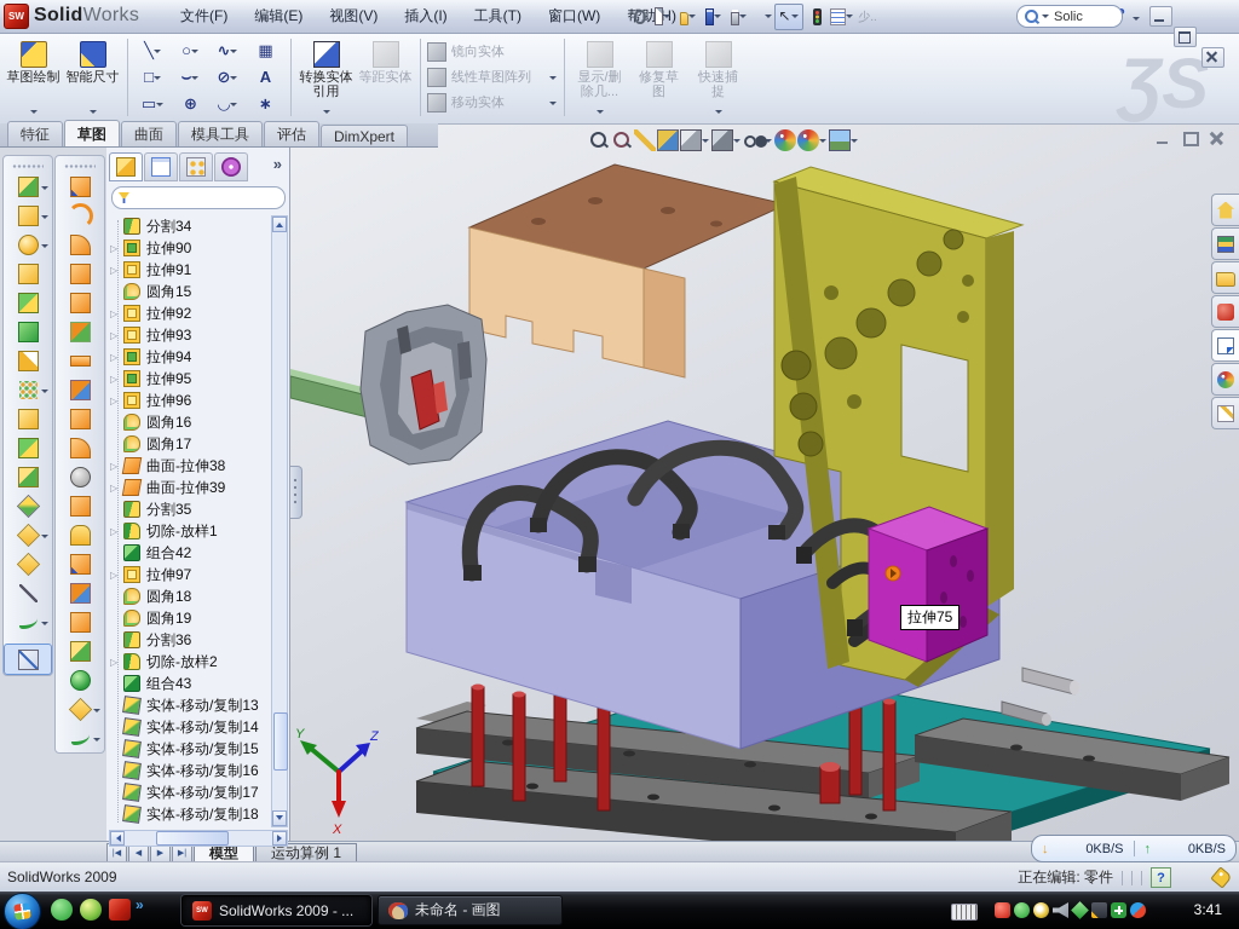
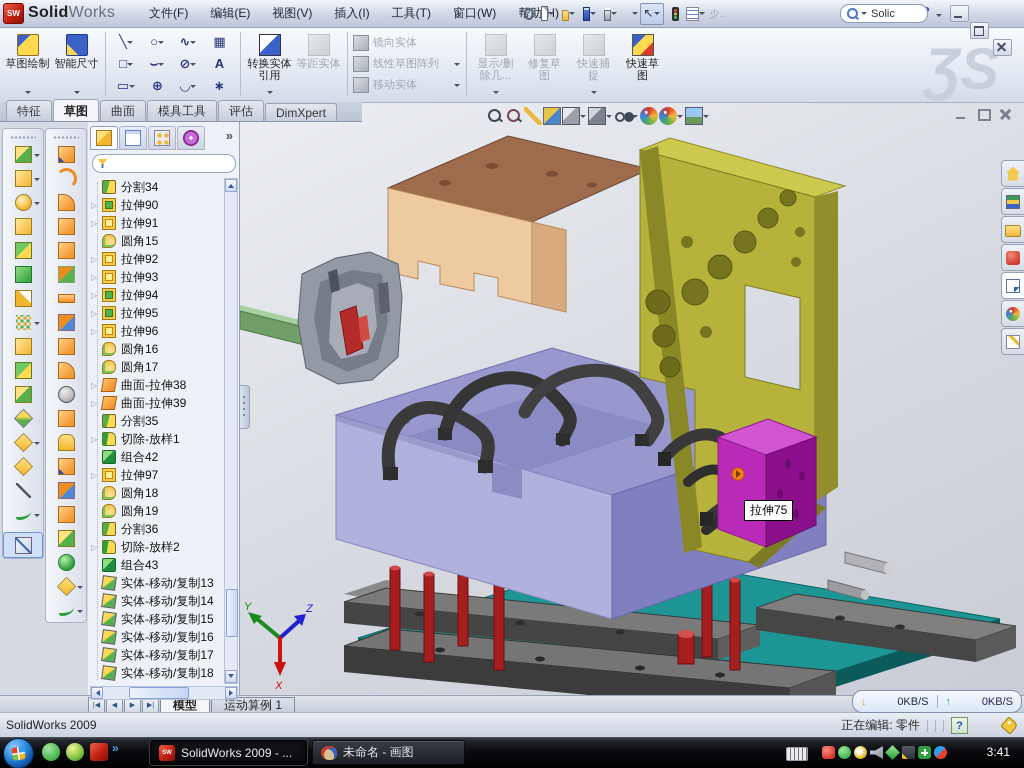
  SW
  Solid
  Works
  文件(F)
  编辑(E)
  视图(V)
  插入(I)
  工具(T)
  窗口(W)
  帮助H)
  ↖
  少..
  Solic
  ƷS
  草图绘制
  智能尺寸
  ╲
  ○
  ∿
  ▦
  □
  ⌣
  ⊘
  A
  ▭
  ⊕
  ◡
  ∗
  转换实体引用
  等距实体
  镜向实体
  线性草图阵列
  移动实体
  显示/删 除几...
  修复草 图
  快速捕 捉
+ 快速草 图
  特征
  草图
  曲面
  模具工具
  评估
  DimXpert
  Y
  Z
  X
  拉伸75
  »
  分割34
  ▷
  拉伸90
  ▷
  拉伸91
  圆角15
  ▷
  拉伸92
  ▷
  拉伸93
  ▷
  拉伸94
  ▷
  拉伸95
  ▷
  拉伸96
  圆角16
  圆角17
  ▷
  曲面-拉伸38
  ▷
  曲面-拉伸39
  分割35
  ▷
  切除-放样1
  组合42
  ▷
  拉伸97
  圆角18
  圆角19
  分割36
  ▷
  切除-放样2
  组合43
  实体-移动/复制13
  实体-移动/复制14
  实体-移动/复制15
  实体-移动/复制16
  实体-移动/复制17
  实体-移动/复制18
  ↓
  0KB/S
  ↑
  0KB/S
  模型
  运动算例 1
  SolidWorks 2009
  正在编辑: 零件
  ?
  »
  SolidWorks 2009 - ...
  未命名 - 画图
  3:41
